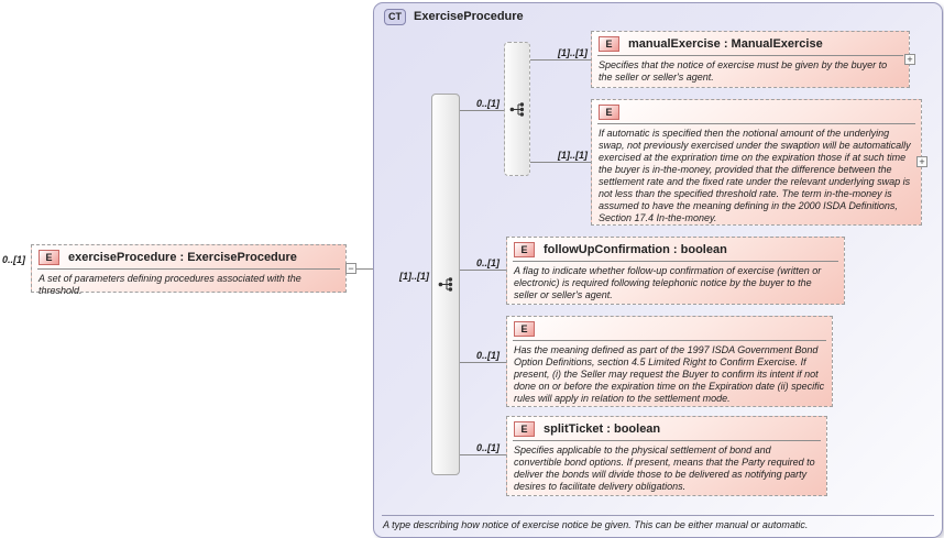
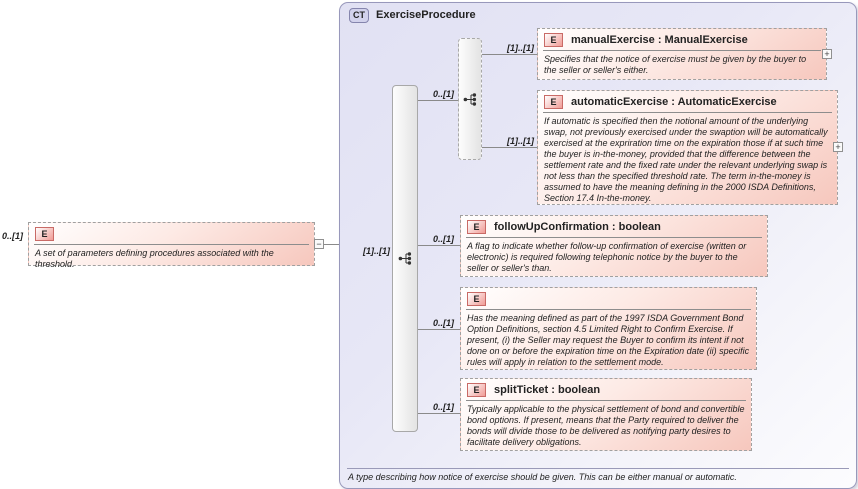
  0..[1]
  E
- exerciseProcedure : ExerciseProcedure
  A set of parameters defining procedures associated with the threshold.
  −
  CT
  ExerciseProcedure
- A type describing how notice of exercise notice be given. This can be either manual or automatic.
+ A type describing how notice of exercise should be given. This can be either manual or automatic.
  [1]..[1]
  0..[1]
  0..[1]
  0..[1]
  0..[1]
  [1]..[1]
  [1]..[1]
  E
  manualExercise : ManualExercise
- Specifies that the notice of exercise must be given by the buyer to the seller or seller's agent.
+ Specifies that the notice of exercise must be given by the buyer to the seller or seller's either.
  +
  E
+ automaticExercise : AutomaticExercise
  If automatic is specified then the notional amount of the underlying swap, not previously exercised under the swaption will be automatically exercised at the expriration time on the expiration those if at such time the buyer is in-the-money, provided that the difference between the settlement rate and the fixed rate under the relevant underlying swap is not less than the specified threshold rate. The term in-the-money is assumed to have the meaning defining in the 2000 ISDA Definitions, Section 17.4 In-the-money.
  +
  E
  followUpConfirmation : boolean
- A flag to indicate whether follow-up confirmation of exercise (written or electronic) is required following telephonic notice by the buyer to the seller or seller's agent.
+ A flag to indicate whether follow-up confirmation of exercise (written or electronic) is required following telephonic notice by the buyer to the seller or seller's than.
  E
  Has the meaning defined as part of the 1997 ISDA Government Bond Option Definitions, section 4.5 Limited Right to Confirm Exercise. If present, (i) the Seller may request the Buyer to confirm its intent if not done on or before the expiration time on the Expiration date (ii) specific rules will apply in relation to the settlement mode.
  E
  splitTicket : boolean
- Specifies applicable to the physical settlement of bond and convertible bond options. If present, means that the Party required to deliver the bonds will divide those to be delivered as notifying party desires to facilitate delivery obligations.
+ Typically applicable to the physical settlement of bond and convertible bond options. If present, means that the Party required to deliver the bonds will divide those to be delivered as notifying party desires to facilitate delivery obligations.
